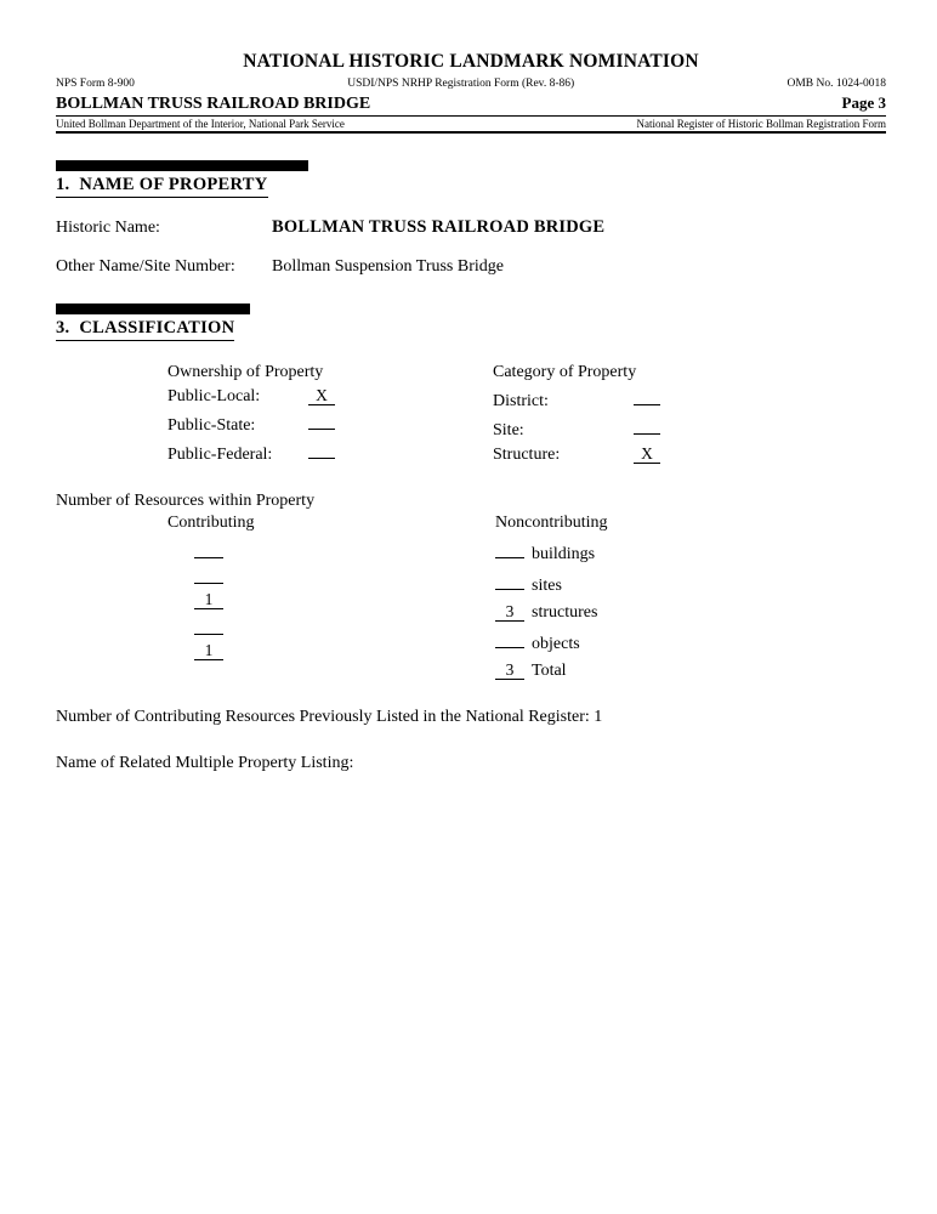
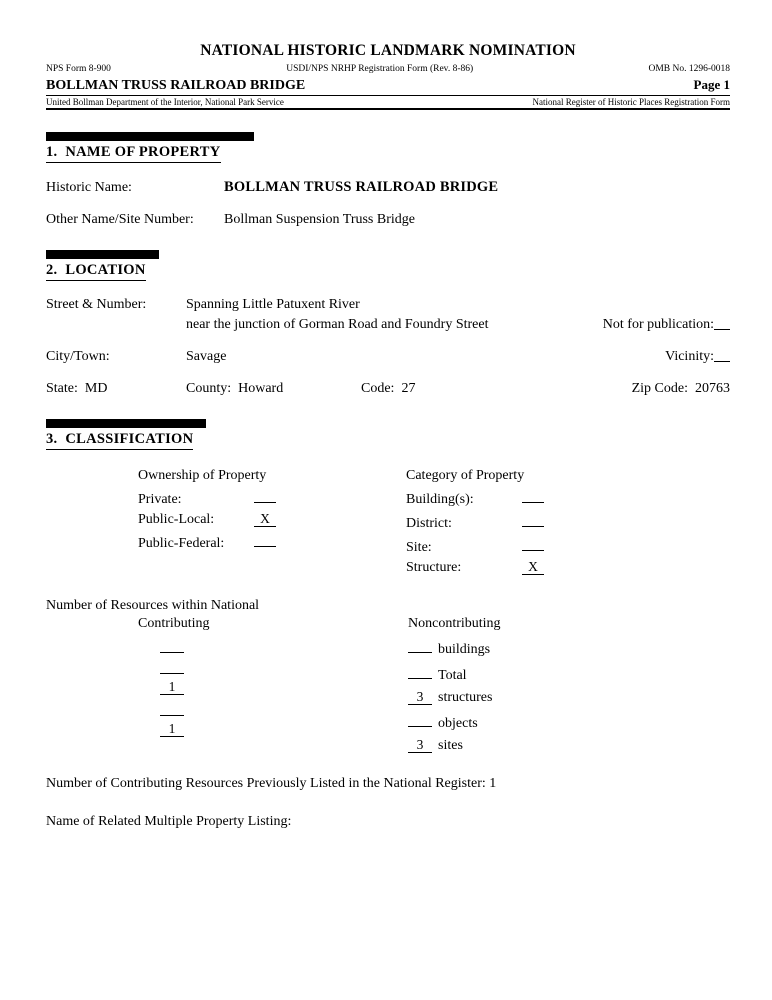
  NATIONAL HISTORIC LANDMARK NOMINATION
  NPS Form 8-900
  USDI/NPS NRHP Registration Form (Rev. 8-86)
- OMB No. 1024-0018
+ OMB No. 1296-0018
  BOLLMAN TRUSS RAILROAD BRIDGE
- Page 3
+ Page 1
  United Bollman Department of the Interior, National Park Service
- National Register of Historic Bollman Registration Form
+ National Register of Historic Places Registration Form
  1. NAME OF PROPERTY
  Historic Name:
  BOLLMAN TRUSS RAILROAD BRIDGE
  Other Name/Site Number:
  Bollman Suspension Truss Bridge
+ 2. LOCATION
+ Street & Number:
+ Spanning Little Patuxent River
+ near the junction of Gorman Road and Foundry Street
+ Not for publication:
+ City/Town:
+ Savage
+ Vicinity:
+ State: MD
+ County: Howard
+ Code: 27
+ Zip Code: 20763
  3. CLASSIFICATION
  Ownership of Property
+ Private:
  Public-Local:
  X
- Public-State:
  Public-Federal:
  Category of Property
+ Building(s):
  District:
  Site:
  Structure:
  X
- Number of Resources within Property
+ Number of Resources within National
  Contributing
  1
  1
  Noncontributing
  buildings
- sites
+ Total
  3
  structures
  objects
  3
- Total
+ sites
  Number of Contributing Resources Previously Listed in the National Register: 1
  Name of Related Multiple Property Listing:
